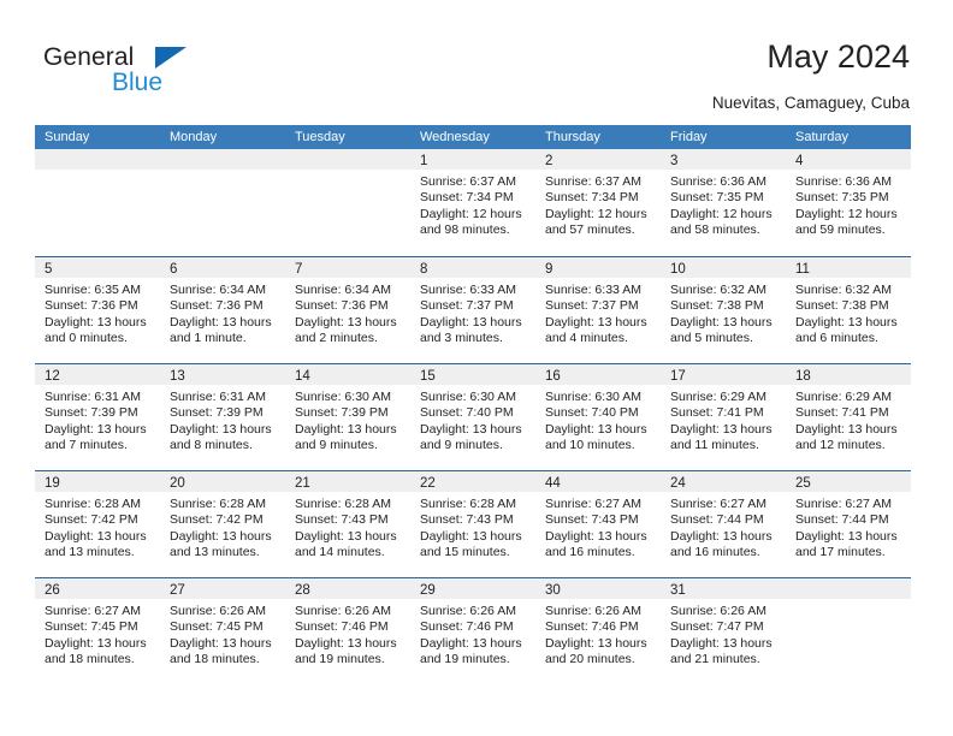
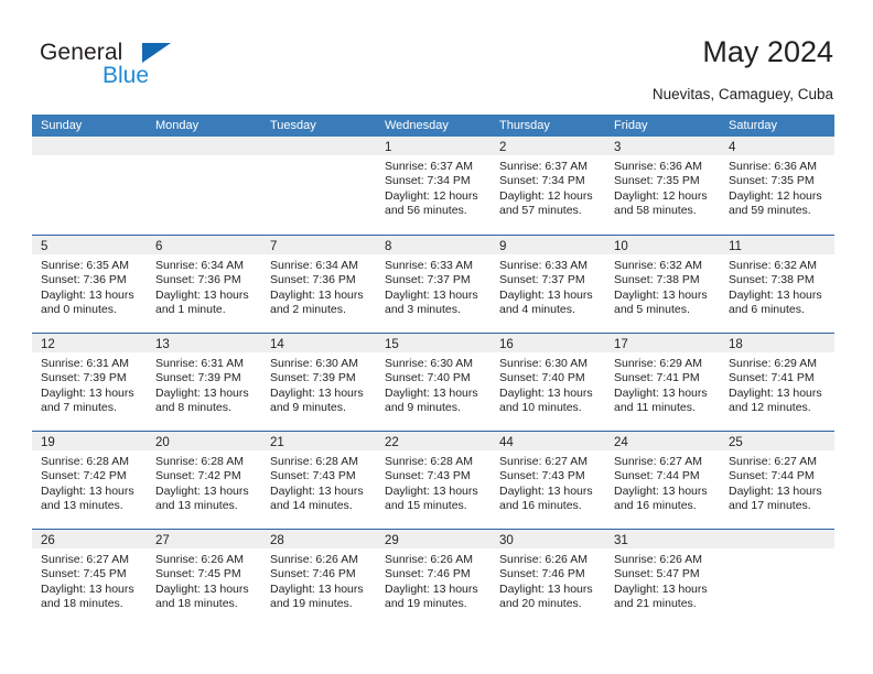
  General
  Blue
  May 2024
  Nuevitas, Camaguey, Cuba
  Sunday
  Monday
  Tuesday
  Wednesday
  Thursday
  Friday
  Saturday
  1
  Sunrise: 6:37 AM
  Sunset: 7:34 PM
  Daylight: 12 hours
- and 98 minutes.
+ and 56 minutes.
  2
  Sunrise: 6:37 AM
  Sunset: 7:34 PM
  Daylight: 12 hours
  and 57 minutes.
  3
  Sunrise: 6:36 AM
  Sunset: 7:35 PM
  Daylight: 12 hours
  and 58 minutes.
  4
  Sunrise: 6:36 AM
  Sunset: 7:35 PM
  Daylight: 12 hours
  and 59 minutes.
  5
  Sunrise: 6:35 AM
  Sunset: 7:36 PM
  Daylight: 13 hours
  and 0 minutes.
  6
  Sunrise: 6:34 AM
  Sunset: 7:36 PM
  Daylight: 13 hours
  and 1 minute.
  7
  Sunrise: 6:34 AM
  Sunset: 7:36 PM
  Daylight: 13 hours
  and 2 minutes.
  8
  Sunrise: 6:33 AM
  Sunset: 7:37 PM
  Daylight: 13 hours
  and 3 minutes.
  9
  Sunrise: 6:33 AM
  Sunset: 7:37 PM
  Daylight: 13 hours
  and 4 minutes.
  10
  Sunrise: 6:32 AM
  Sunset: 7:38 PM
  Daylight: 13 hours
  and 5 minutes.
  11
  Sunrise: 6:32 AM
  Sunset: 7:38 PM
  Daylight: 13 hours
  and 6 minutes.
  12
  Sunrise: 6:31 AM
  Sunset: 7:39 PM
  Daylight: 13 hours
  and 7 minutes.
  13
  Sunrise: 6:31 AM
  Sunset: 7:39 PM
  Daylight: 13 hours
  and 8 minutes.
  14
  Sunrise: 6:30 AM
  Sunset: 7:39 PM
  Daylight: 13 hours
  and 9 minutes.
  15
  Sunrise: 6:30 AM
  Sunset: 7:40 PM
  Daylight: 13 hours
  and 9 minutes.
  16
  Sunrise: 6:30 AM
  Sunset: 7:40 PM
  Daylight: 13 hours
  and 10 minutes.
  17
  Sunrise: 6:29 AM
  Sunset: 7:41 PM
  Daylight: 13 hours
  and 11 minutes.
  18
  Sunrise: 6:29 AM
  Sunset: 7:41 PM
  Daylight: 13 hours
  and 12 minutes.
  19
  Sunrise: 6:28 AM
  Sunset: 7:42 PM
  Daylight: 13 hours
  and 13 minutes.
  20
  Sunrise: 6:28 AM
  Sunset: 7:42 PM
  Daylight: 13 hours
  and 13 minutes.
  21
  Sunrise: 6:28 AM
  Sunset: 7:43 PM
  Daylight: 13 hours
  and 14 minutes.
  22
  Sunrise: 6:28 AM
  Sunset: 7:43 PM
  Daylight: 13 hours
  and 15 minutes.
  44
  Sunrise: 6:27 AM
  Sunset: 7:43 PM
  Daylight: 13 hours
  and 16 minutes.
  24
  Sunrise: 6:27 AM
  Sunset: 7:44 PM
  Daylight: 13 hours
  and 16 minutes.
  25
  Sunrise: 6:27 AM
  Sunset: 7:44 PM
  Daylight: 13 hours
  and 17 minutes.
  26
  Sunrise: 6:27 AM
  Sunset: 7:45 PM
  Daylight: 13 hours
  and 18 minutes.
  27
  Sunrise: 6:26 AM
  Sunset: 7:45 PM
  Daylight: 13 hours
  and 18 minutes.
  28
  Sunrise: 6:26 AM
  Sunset: 7:46 PM
  Daylight: 13 hours
  and 19 minutes.
  29
  Sunrise: 6:26 AM
  Sunset: 7:46 PM
  Daylight: 13 hours
  and 19 minutes.
  30
  Sunrise: 6:26 AM
  Sunset: 7:46 PM
  Daylight: 13 hours
  and 20 minutes.
  31
  Sunrise: 6:26 AM
- Sunset: 7:47 PM
+ Sunset: 5:47 PM
  Daylight: 13 hours
  and 21 minutes.
